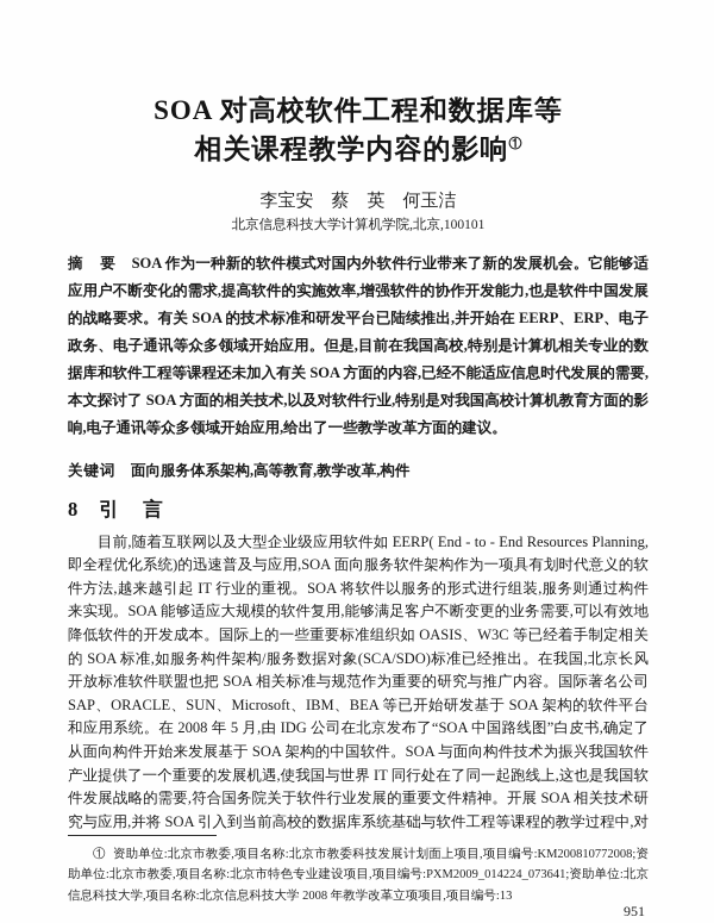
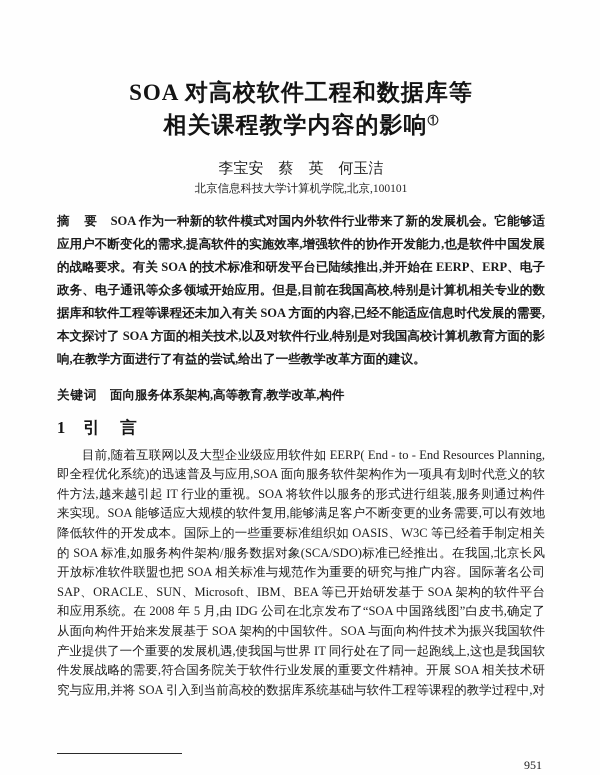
  SOA 对高校软件工程和数据库等
  相关课程教学内容的影响①
  李宝安 蔡 英 何玉洁
  北京信息科技大学计算机学院,北京,100101
- 摘 要 SOA 作为一种新的软件模式对国内外软件行业带来了新的发展机会。它能够适应用户不断变化的需求,提高软件的实施效率,增强软件的协作开发能力,也是软件中国发展的战略要求。有关 SOA 的技术标准和研发平台已陆续推出,并开始在 EERP、ERP、电子政务、电子通讯等众多领域开始应用。但是,目前在我国高校,特别是计算机相关专业的数据库和软件工程等课程还未加入有关 SOA 方面的内容,已经不能适应信息时代发展的需要,本文探讨了 SOA 方面的相关技术,以及对软件行业,特别是对我国高校计算机教育方面的影响,电子通讯等众多领域开始应用,给出了一些教学改革方面的建议。
+ 摘 要 SOA 作为一种新的软件模式对国内外软件行业带来了新的发展机会。它能够适应用户不断变化的需求,提高软件的实施效率,增强软件的协作开发能力,也是软件中国发展的战略要求。有关 SOA 的技术标准和研发平台已陆续推出,并开始在 EERP、ERP、电子政务、电子通讯等众多领域开始应用。但是,目前在我国高校,特别是计算机相关专业的数据库和软件工程等课程还未加入有关 SOA 方面的内容,已经不能适应信息时代发展的需要,本文探讨了 SOA 方面的相关技术,以及对软件行业,特别是对我国高校计算机教育方面的影响,在教学方面进行了有益的尝试,给出了一些教学改革方面的建议。
  关键词 面向服务体系架构,高等教育,教学改革,构件
- 8 引 言
+ 1 引 言
  目前,随着互联网以及大型企业级应用软件如 EERP( End - to - End Resources Planning,即全程优化系统)的迅速普及与应用,SOA 面向服务软件架构作为一项具有划时代意义的软件方法,越来越引起 IT 行业的重视。SOA 将软件以服务的形式进行组装,服务则通过构件来实现。SOA 能够适应大规模的软件复用,能够满足客户不断变更的业务需要,可以有效地降低软件的开发成本。国际上的一些重要标准组织如 OASIS、W3C 等已经着手制定相关的 SOA 标准,如服务构件架构/服务数据对象(SCA/SDO)标准已经推出。在我国,北京长风开放标准软件联盟也把 SOA 相关标准与规范作为重要的研究与推广内容。国际著名公司 SAP、ORACLE、SUN、Microsoft、IBM、BEA 等已开始研发基于 SOA 架构的软件平台和应用系统。在 2008 年 5 月,由 IDG 公司在北京发布了“SOA 中国路线图”白皮书,确定了从面向构件开始来发展基于 SOA 架构的中国软件。SOA 与面向构件技术为振兴我国软件产业提供了一个重要的发展机遇,使我国与世界 IT 同行处在了同一起跑线上,这也是我国软件发展战略的需要,符合国务院关于软件行业发展的重要文件精神。开展 SOA 相关技术研究与应用,并将 SOA 引入到当前高校的数据库系统基础与软件工程等课程的教学过程中,对
- ① 资助单位:北京市教委,项目名称:北京市教委科技发展计划面上项目,项目编号:KM200810772008;资助单位:北京市教委,项目名称:北京市特色专业建设项目,项目编号:PXM2009_014224_073641;资助单位:北京信息科技大学,项目名称:北京信息科技大学 2008 年教学改革立项项目,项目编号:13
  951
